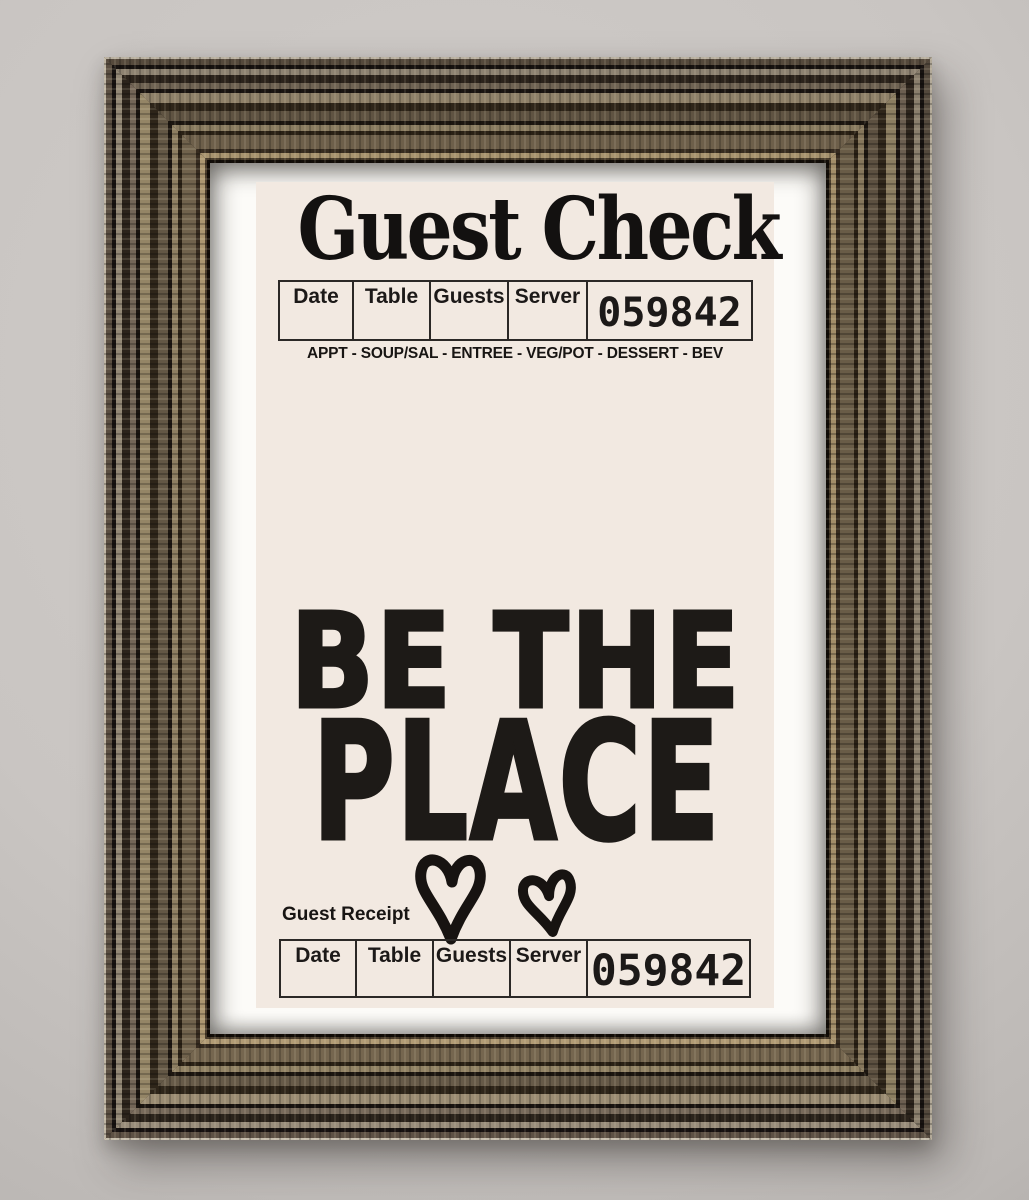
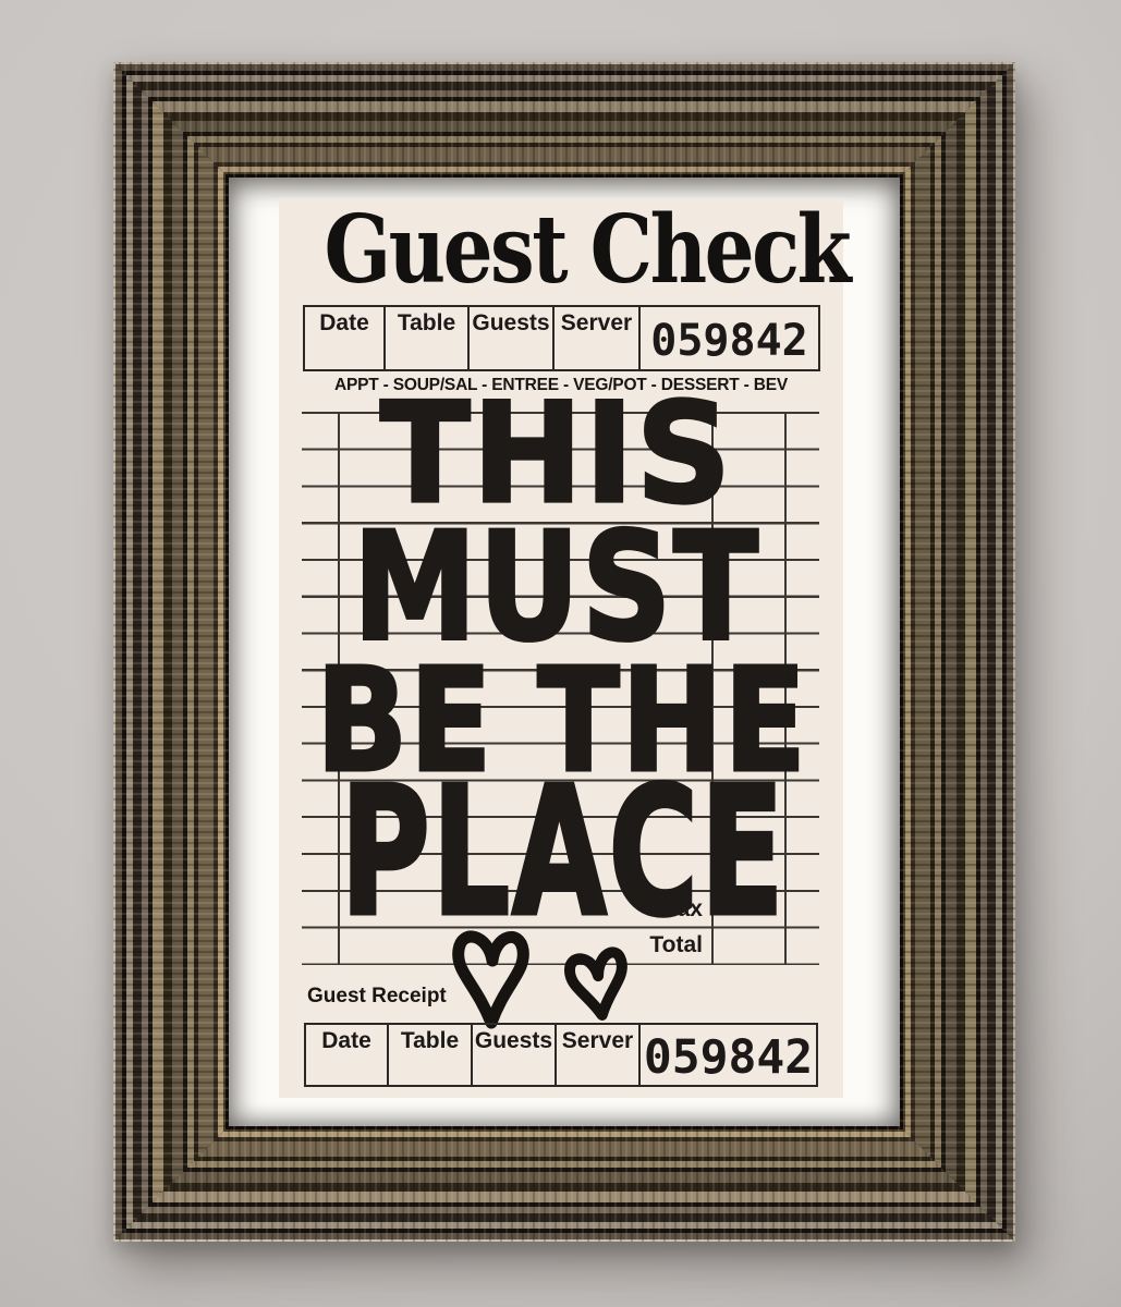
  Guest Chec
  Date
  Table
  Guests
  Server
  059842
  APPT - SOUP/SAL - ENTREE - VEG/POT - DESSERT - BEV
+ Tax
+ Total
+ THIS
+ MUST
  BE THE
  PLACE
  Guest Receipt
  Date
  Table
  Guests
  Server
  059842
